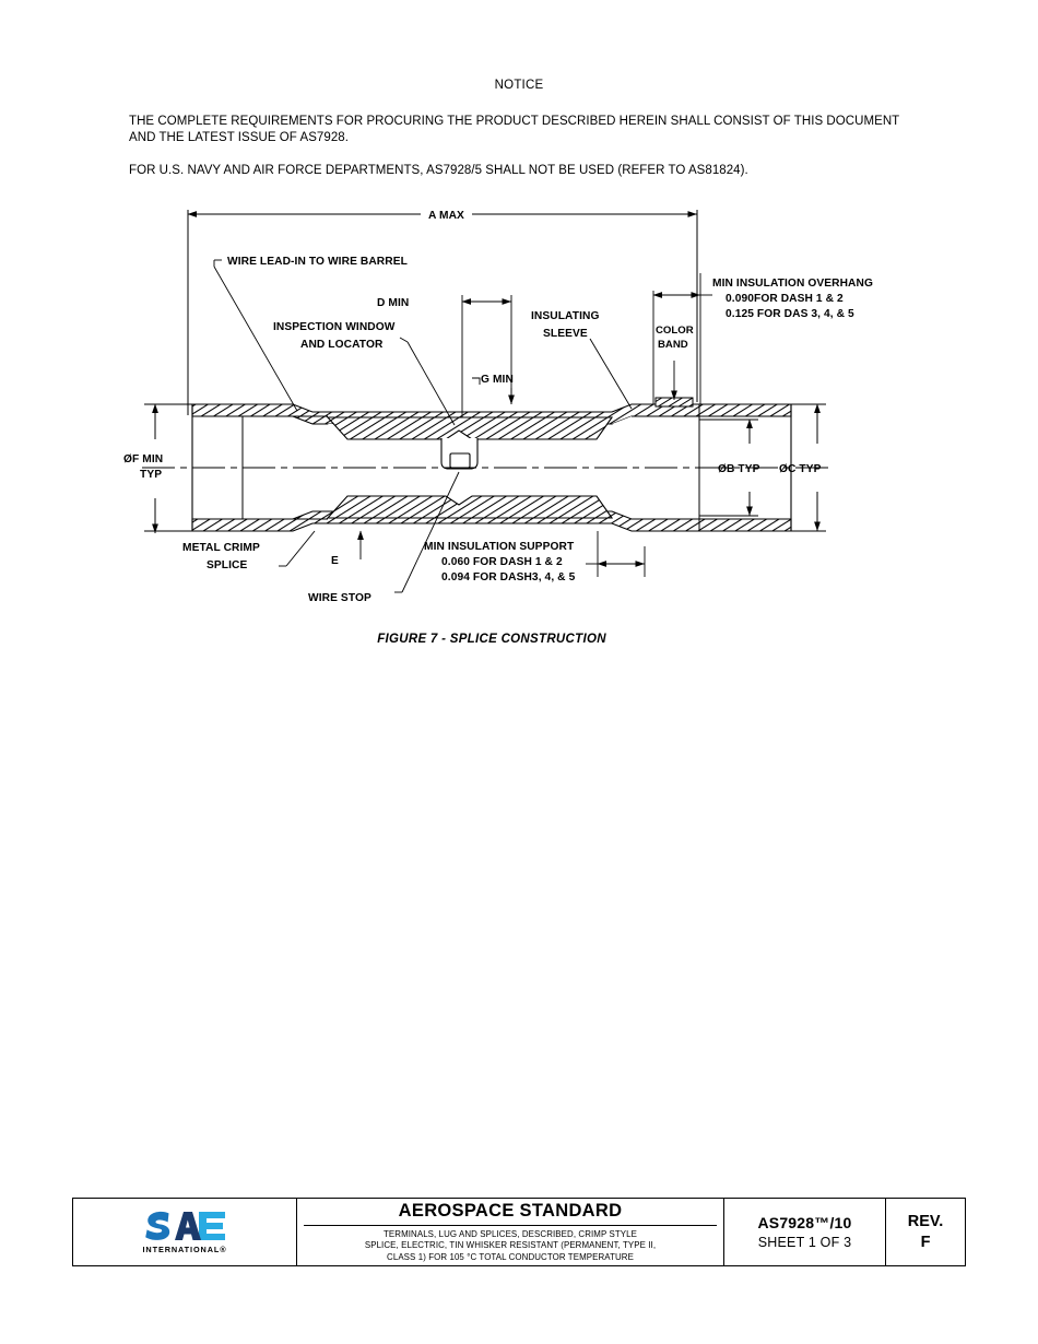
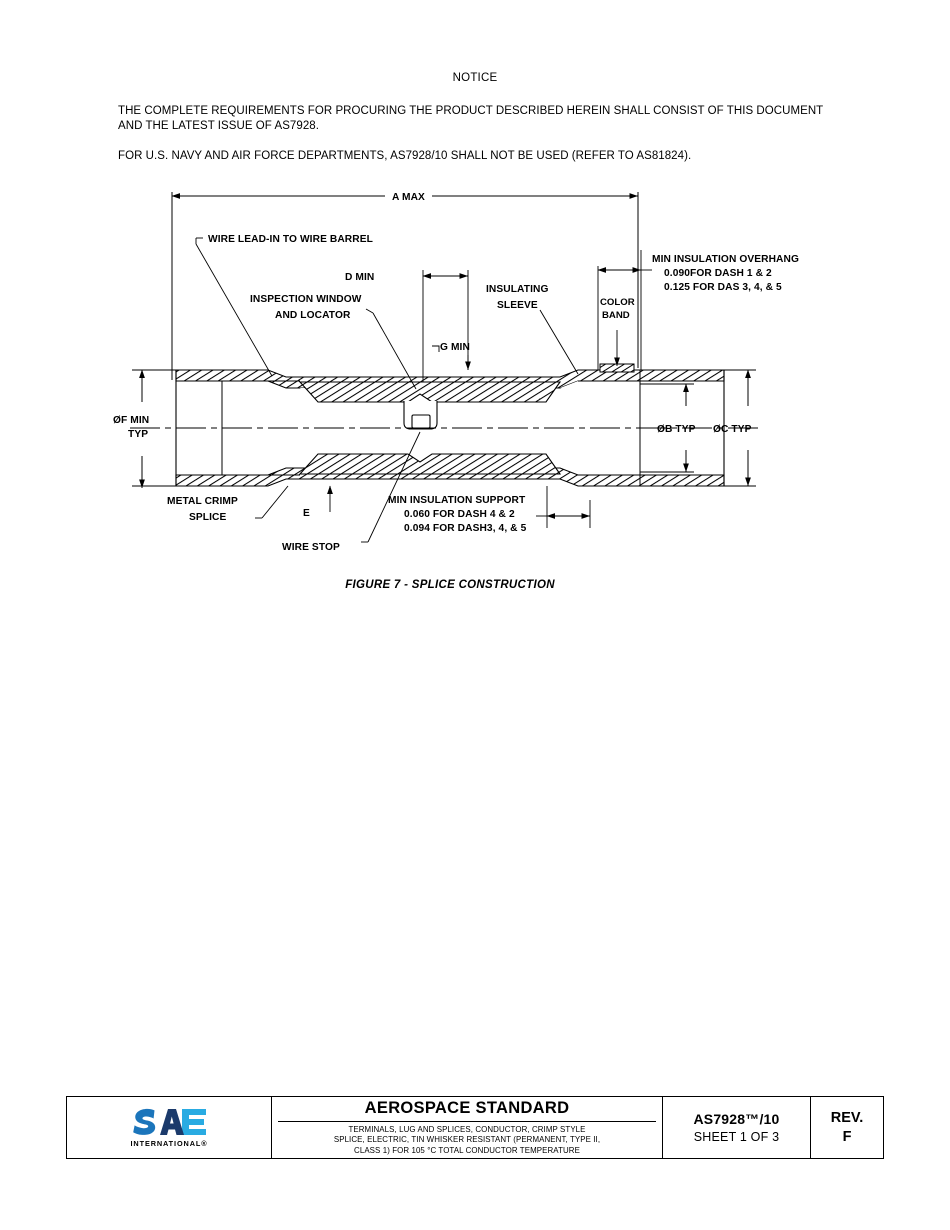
  NOTICE
  THE COMPLETE REQUIREMENTS FOR PROCURING THE PRODUCT DESCRIBED HEREIN SHALL CONSIST OF THIS DOCUMENT AND THE LATEST ISSUE OF AS7928.
- FOR U.S. NAVY AND AIR FORCE DEPARTMENTS, AS7928/5 SHALL NOT BE USED (REFER TO AS81824).
+ FOR U.S. NAVY AND AIR FORCE DEPARTMENTS, AS7928/10 SHALL NOT BE USED (REFER TO AS81824).
  A MAX
  WIRE LEAD-IN TO WIRE BARREL
  D MIN
  INSPECTION WINDOW
  AND LOCATOR
  G MIN
  INSULATING
  SLEEVE
  COLOR
  BAND
  MIN INSULATION OVERHANG
  0.090FOR DASH 1 & 2
  0.125 FOR DAS 3, 4, & 5
  ØF MIN
  TYP
  ØB TYP
  ØC TYP
  METAL CRIMP
  SPLICE
  E
  WIRE STOP
  MIN INSULATION SUPPORT
- 0.060 FOR DASH 1 & 2
+ 0.060 FOR DASH 4 & 2
  0.094 FOR DASH3, 4, & 5
  FIGURE 7 - SPLICE CONSTRUCTION
  INTERNATIONAL®
  AEROSPACE STANDARD
- TERMINALS, LUG AND SPLICES, DESCRIBED, CRIMP STYLE
+ TERMINALS, LUG AND SPLICES, CONDUCTOR, CRIMP STYLE
  SPLICE, ELECTRIC, TIN WHISKER RESISTANT (PERMANENT, TYPE II,
  CLASS 1) FOR 105 °C TOTAL CONDUCTOR TEMPERATURE
  AS7928™/10
  SHEET 1 OF 3
  REV.
  F
